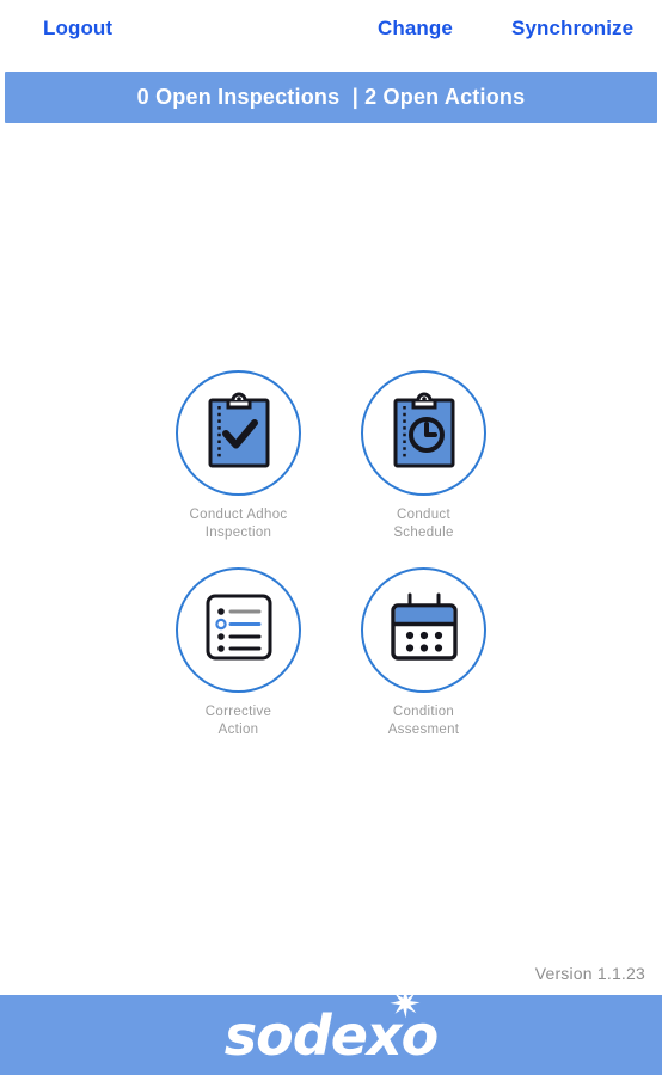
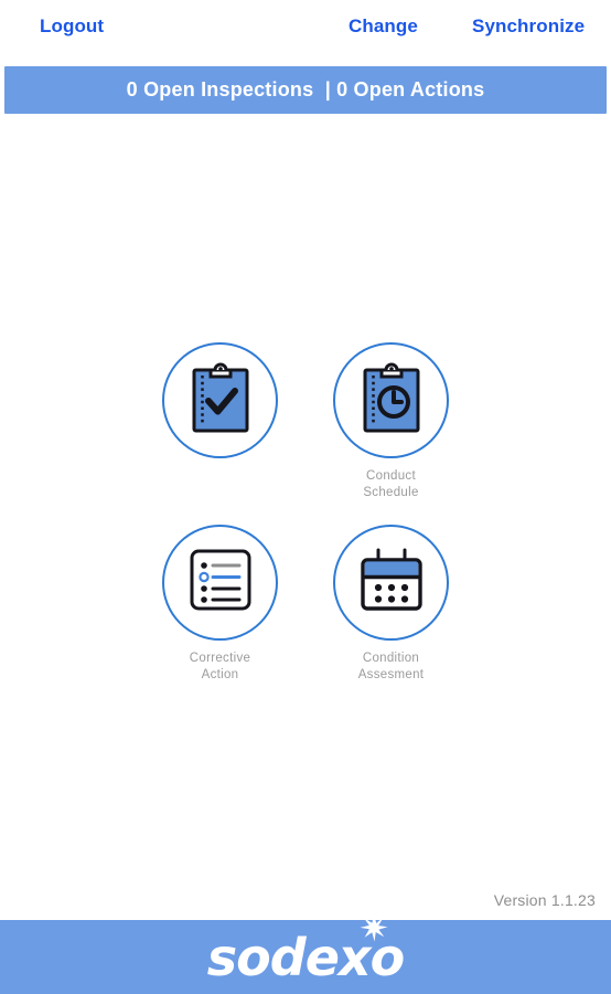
  Logout
  Change
  Synchronize
- 0 Open Inspections | 2 Open Actions
+ 0 Open Inspections | 0 Open Actions
- Conduct Adhoc
- Inspection
  Conduct
  Schedule
  Corrective
  Action
  Condition
  Assesment
  Version 1.1.23
  sodexo
